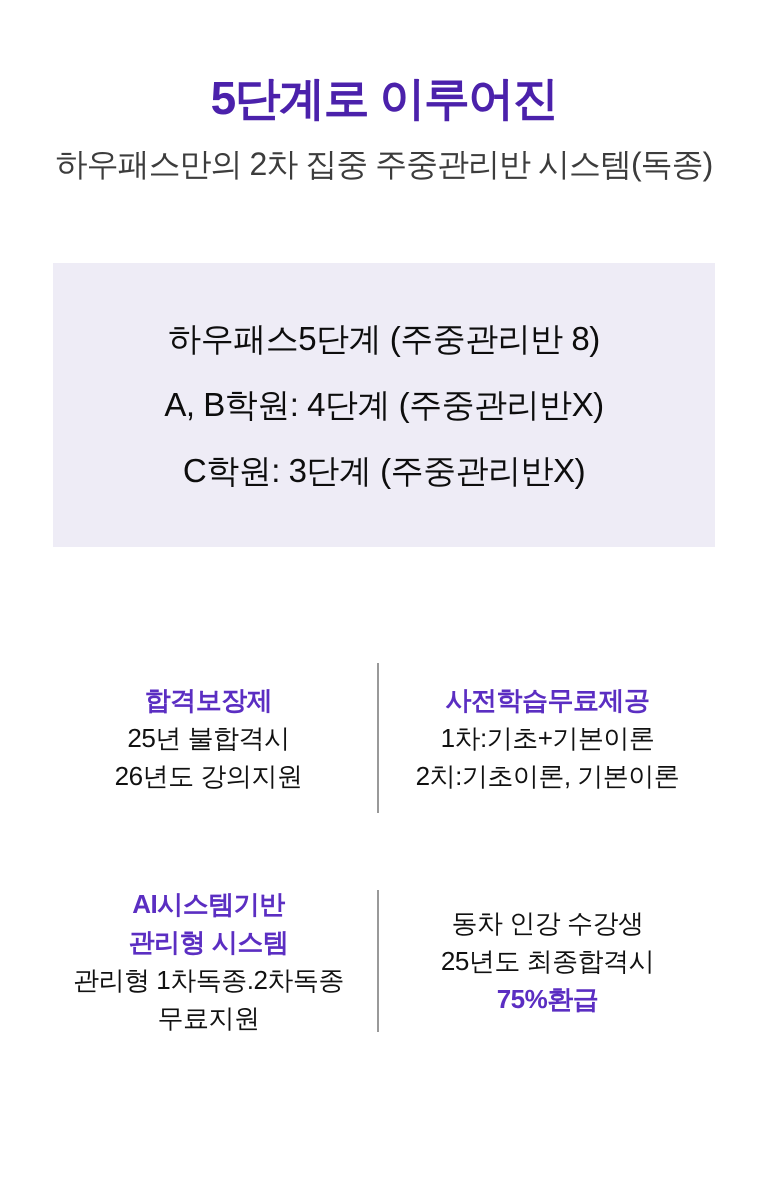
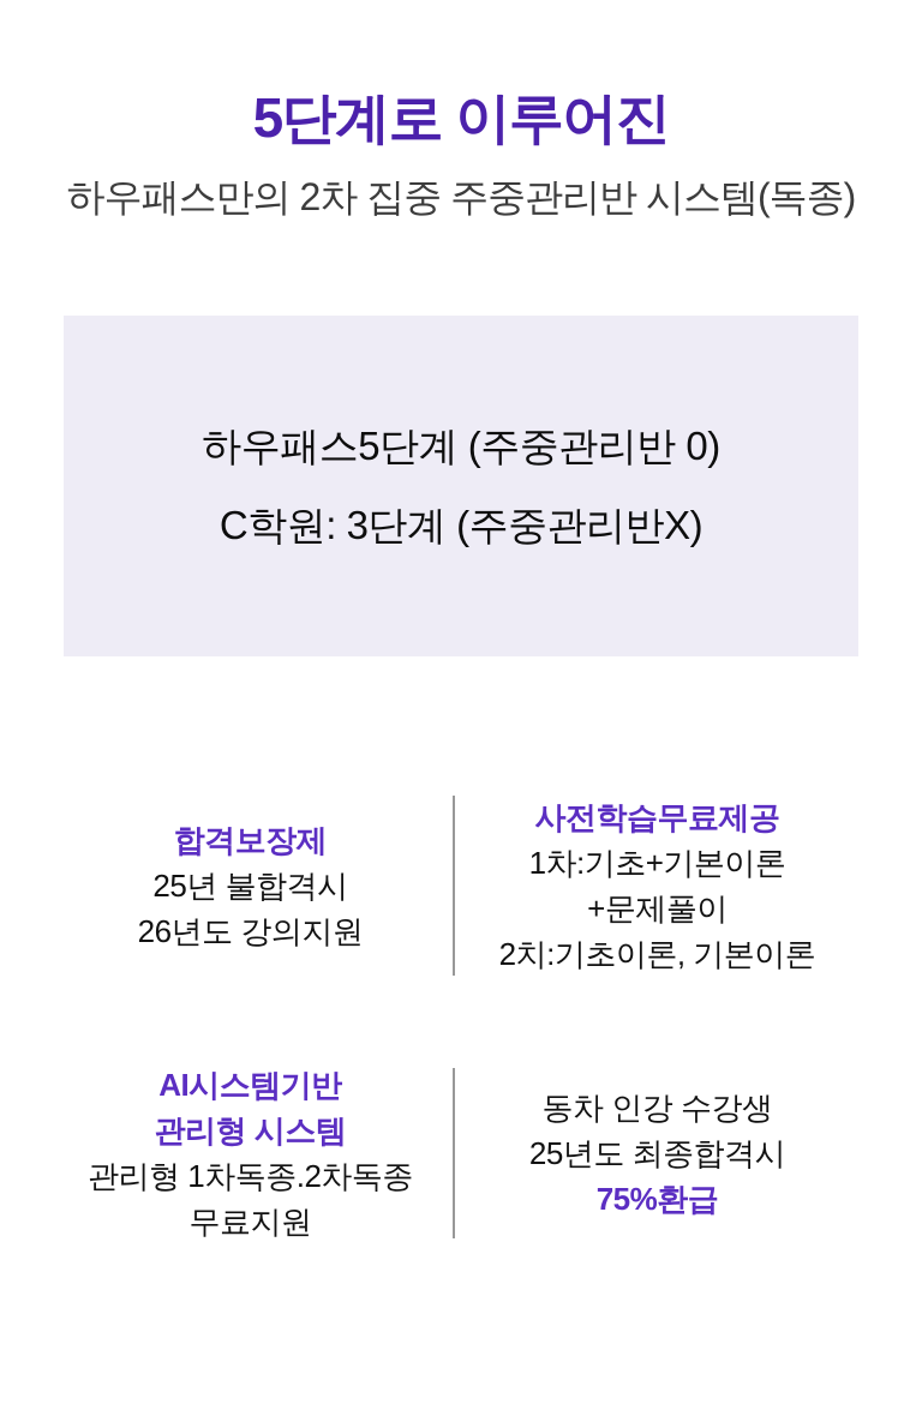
  5단계로 이루어진
  하우패스만의 2차 집중 주중관리반 시스템(독종)
- 하우패스5단계 (주중관리반 8)
+ 하우패스5단계 (주중관리반 0)
- A, B학원: 4단계 (주중관리반X)
  C학원: 3단계 (주중관리반X)
  합격보장제
  25년 불합격시
  26년도 강의지원
  사전학습무료제공
  1차:기초+기본이론
+ +문제풀이
  2치:기초이론, 기본이론
  AI시스템기반
  관리형 시스템
  관리형 1차독종.2차독종
  무료지원
  동차 인강 수강생
  25년도 최종합격시
  75%환급
